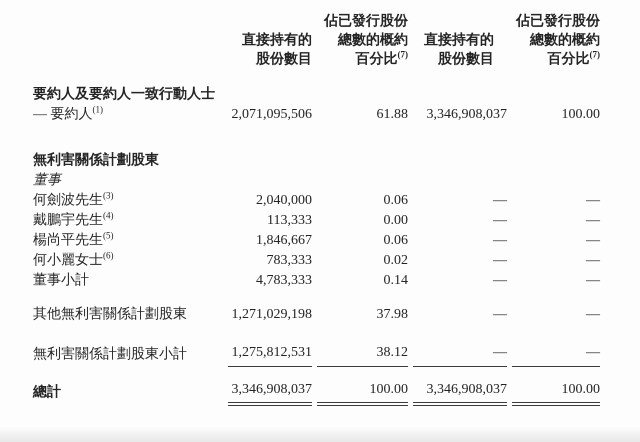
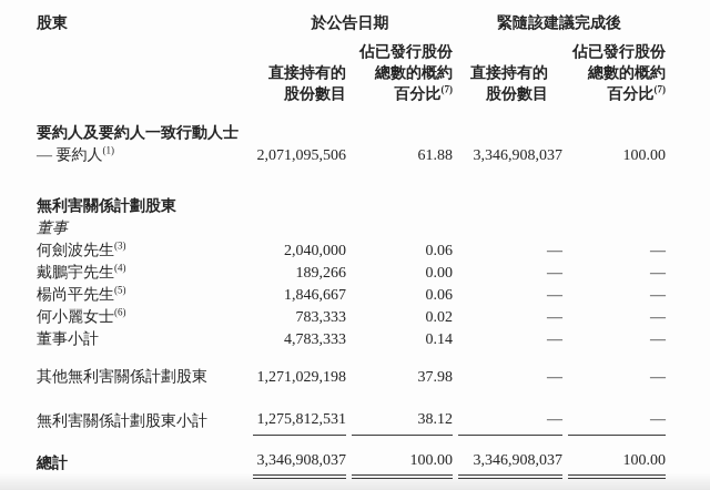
+ 股東	於公告日期	緊隨該建議完成後
  		佔已發行股份		佔已發行股份
  	直接持有的	總數的概約	直接持有的	總數的概約
  	股份數目	百分比(7)	股份數目	百分比(7)
  要約人及要約人一致行動人士
  — 要約人(1)	2,071,095,506	61.88	3,346,908,037	100.00
  無利害關係計劃股東
  董事
  何劍波先生(3)	2,040,000	0.06	—	—
- 戴鵬宇先生(4)	113,333	0.00	—	—
+ 戴鵬宇先生(4)	189,266	0.00	—	—
  楊尚平先生(5)	1,846,667	0.06	—	—
  何小麗女士(6)	783,333	0.02	—	—
  董事小計	4,783,333	0.14	—	—
  其他無利害關係計劃股東	1,271,029,198	37.98	—	—
  無利害關係計劃股東小計	1,275,812,531	38.12	—	—
  總計	3,346,908,037	100.00	3,346,908,037	100.00
